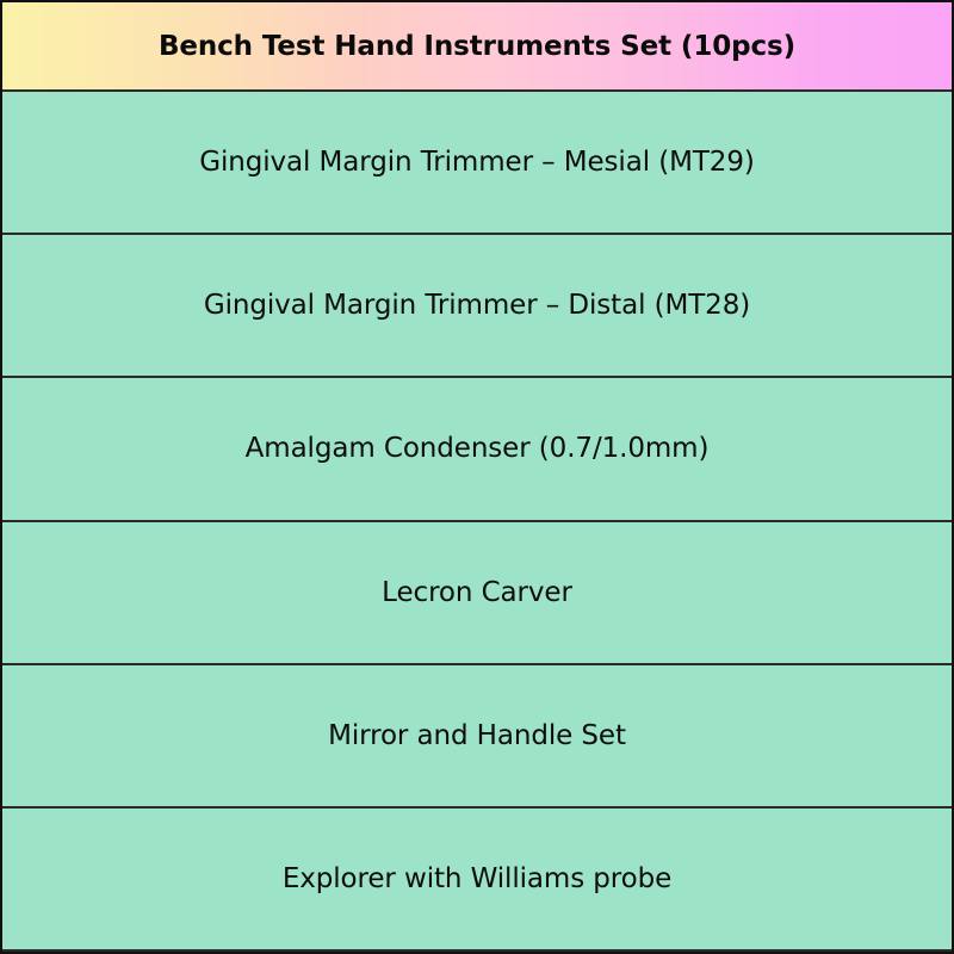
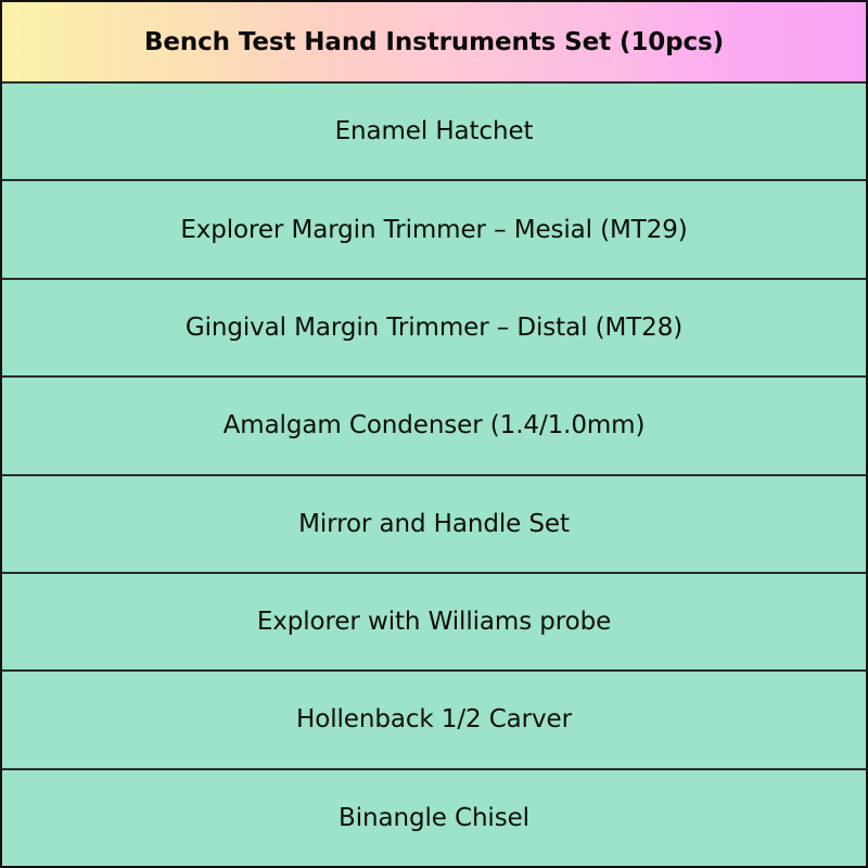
  Bench Test Hand Instruments Set (10pcs)
+ Enamel Hatchet
- Gingival Margin Trimmer – Mesial (MT29)
+ Explorer Margin Trimmer – Mesial (MT29)
  Gingival Margin Trimmer – Distal (MT28)
- Amalgam Condenser (0.7/1.0mm)
+ Amalgam Condenser (1.4/1.0mm)
- Lecron Carver
  Mirror and Handle Set
  Explorer with Williams probe
+ Hollenback 1/2 Carver
+ Binangle Chisel
